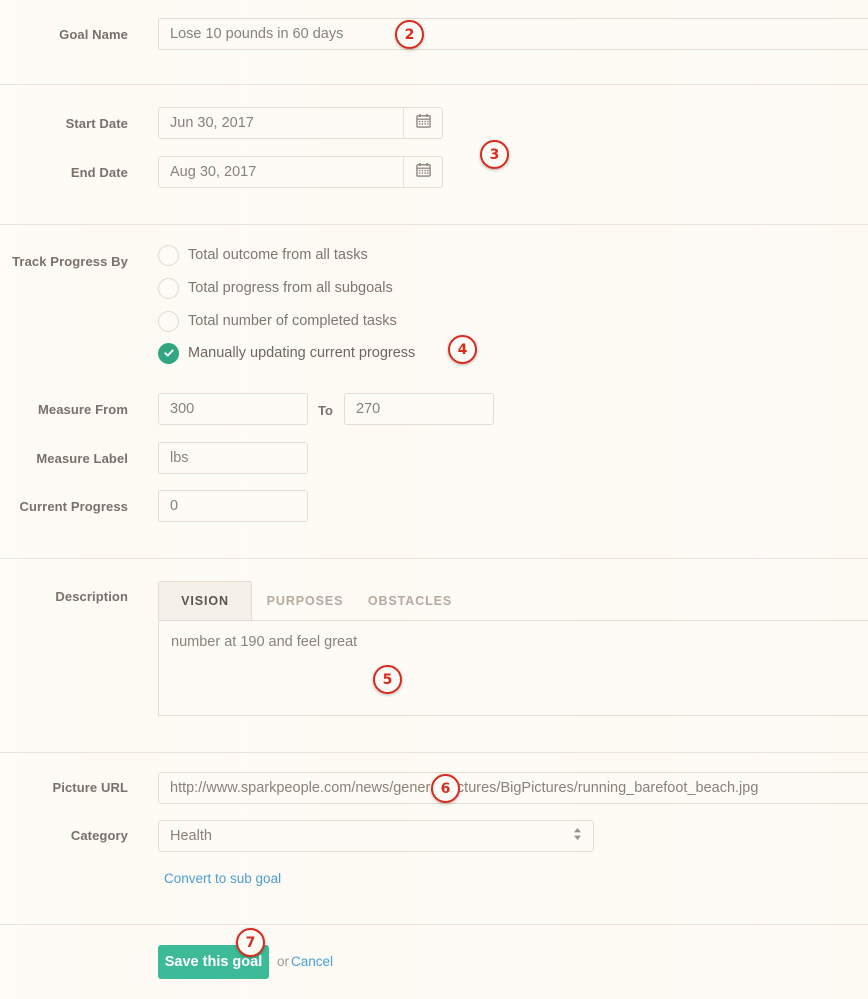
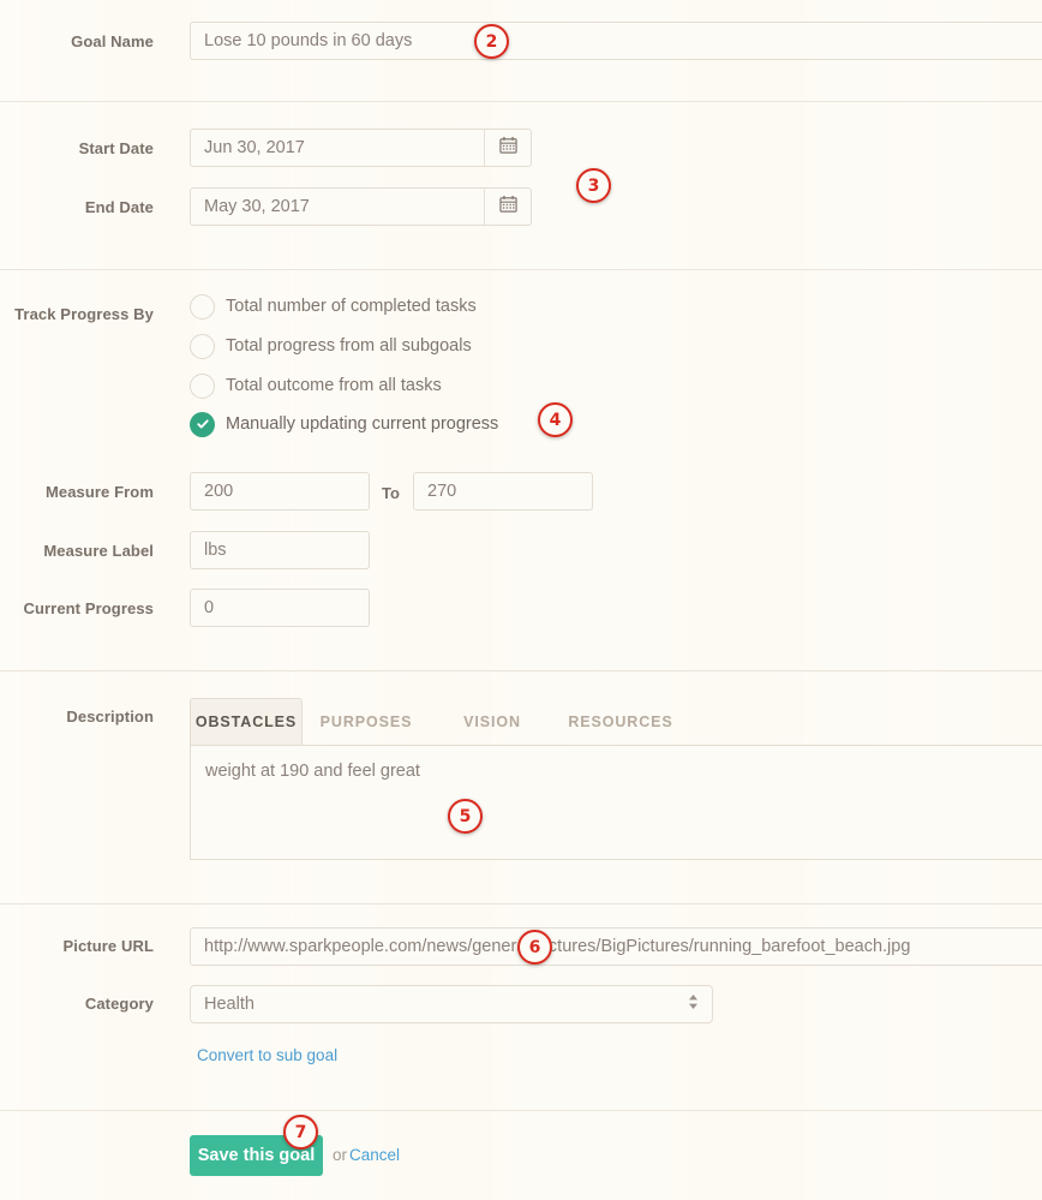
  Goal Name
  Lose 10 pounds in 60 days
  Start Date
  Jun 30, 2017
  End Date
- Aug 30, 2017
+ May 30, 2017
  Track Progress By
- Total outcome from all tasks
+ Total number of completed tasks
  Total progress from all subgoals
- Total number of completed tasks
+ Total outcome from all tasks
  Manually updating current progress
  Measure From
- 300
+ 200
  To
  270
  Measure Label
  lbs
  Current Progress
  0
  Description
- VISION
+ OBSTACLES
  PURPOSES
- OBSTACLES
+ VISION
+ RESOURCES
- number at 190 and feel great
+ weight at 190 and feel great
  Picture URL
  http://www.sparkpeople.com/news/generctures/BigPictures/running_barefoot_beach.jpg
  Category
  Health
  Convert to sub goal
  Save this goal
  or
  Cancel
  2
  3
  4
  5
  6
  7
